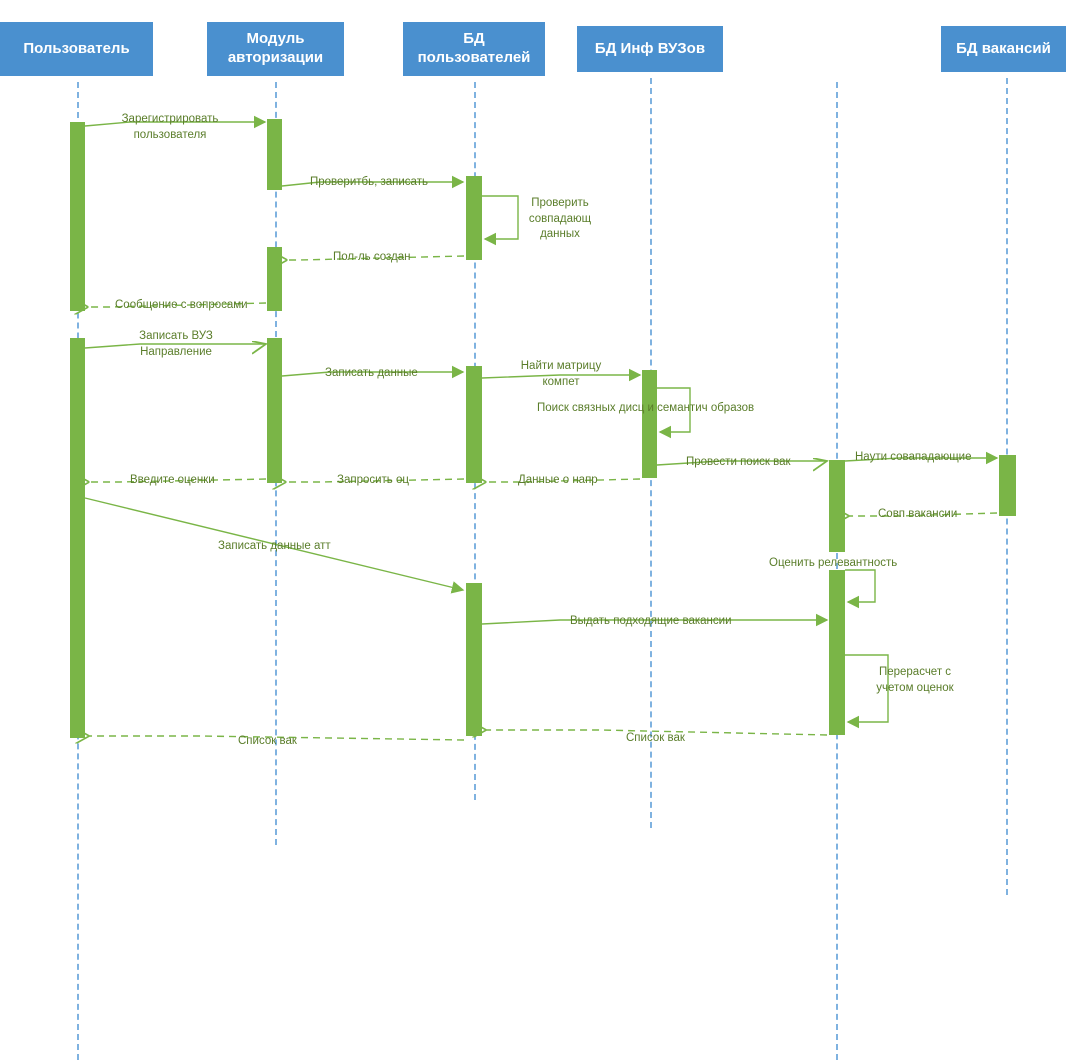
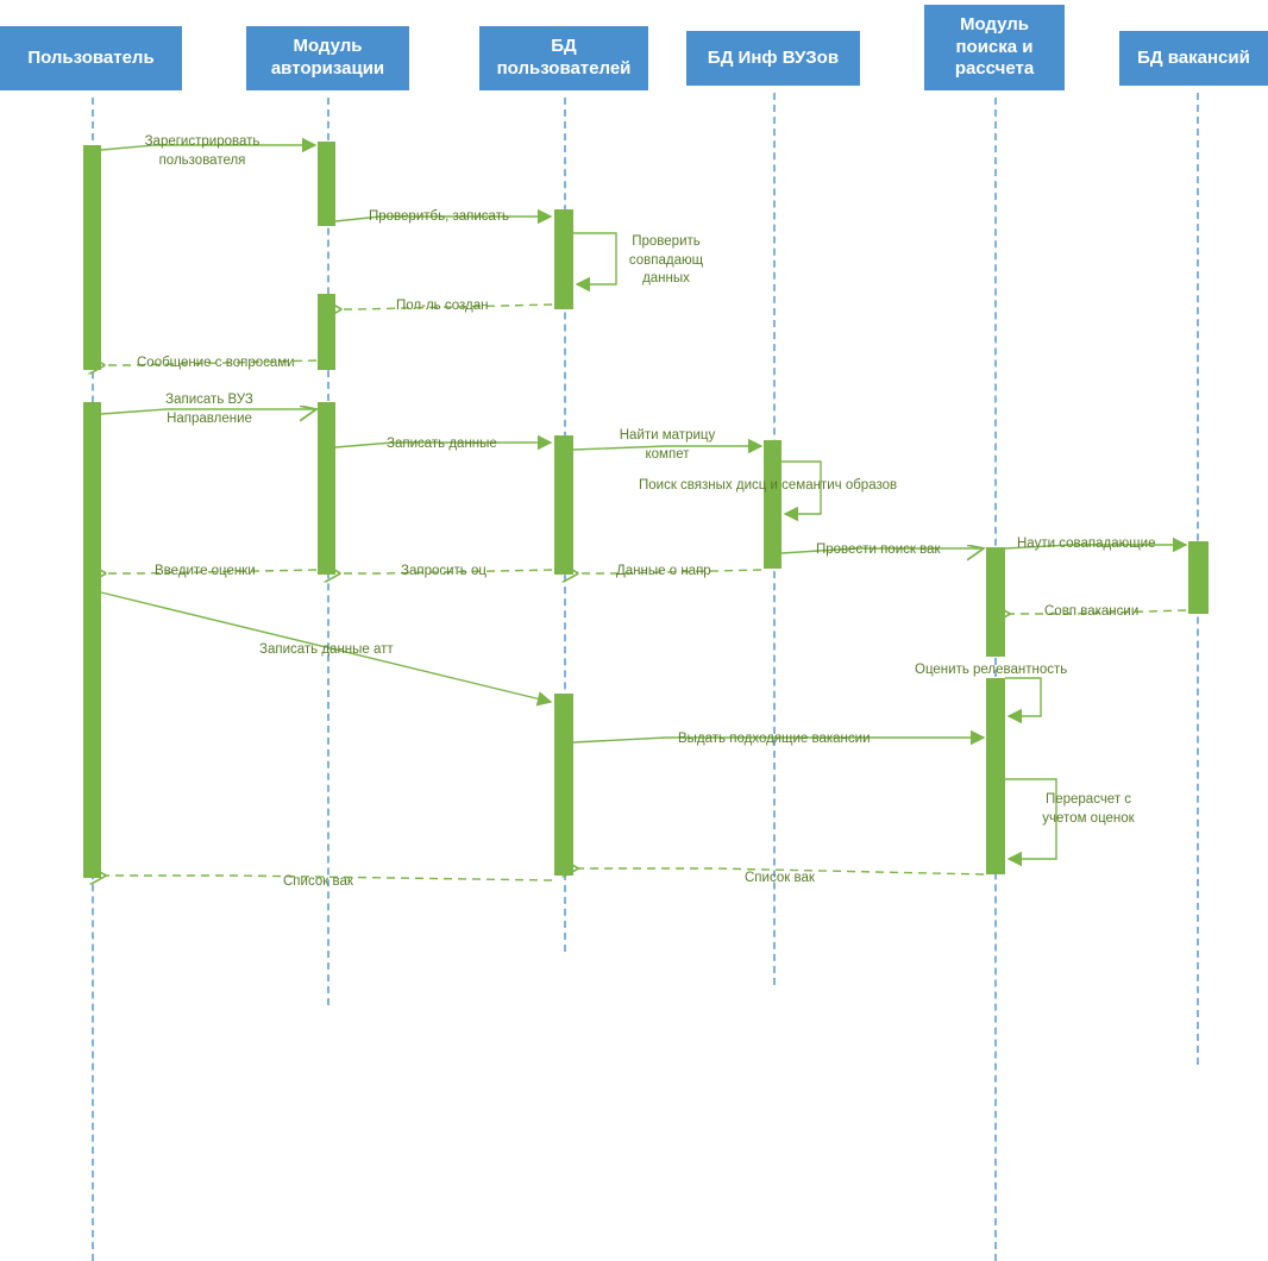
  Пользователь
  Модуль авторизации
  БД пользователей
  БД Инф ВУЗов
+ Модуль поиска и рассчета
  БД вакансий
  Зарегистрировать
  пользователя
  Проверитбь, записать
  Проверить
  совпадающ
  данных
  Пол-ль создан
  Сообщение с вопросами
  Записать ВУЗ
  Направление
  Записать данные
  Найти матрицу
  компет
  Поиск связных дисц и семантич образов
  Провести поиск вак
  Наути совападающие
  Данные о напр
  Запросить оц
  Введите оценки
  Совп вакансии
  Записать данные атт
  Оценить релевантность
  Выдать подходящие вакансии
  Перерасчет с
  учетом оценок
  Список вак
  Список вак
